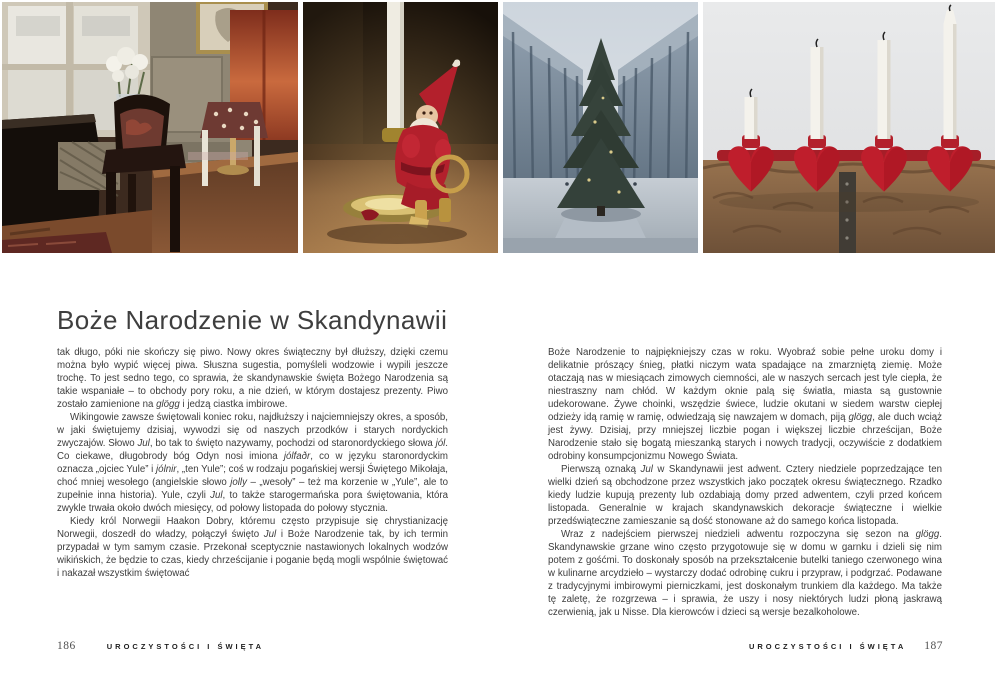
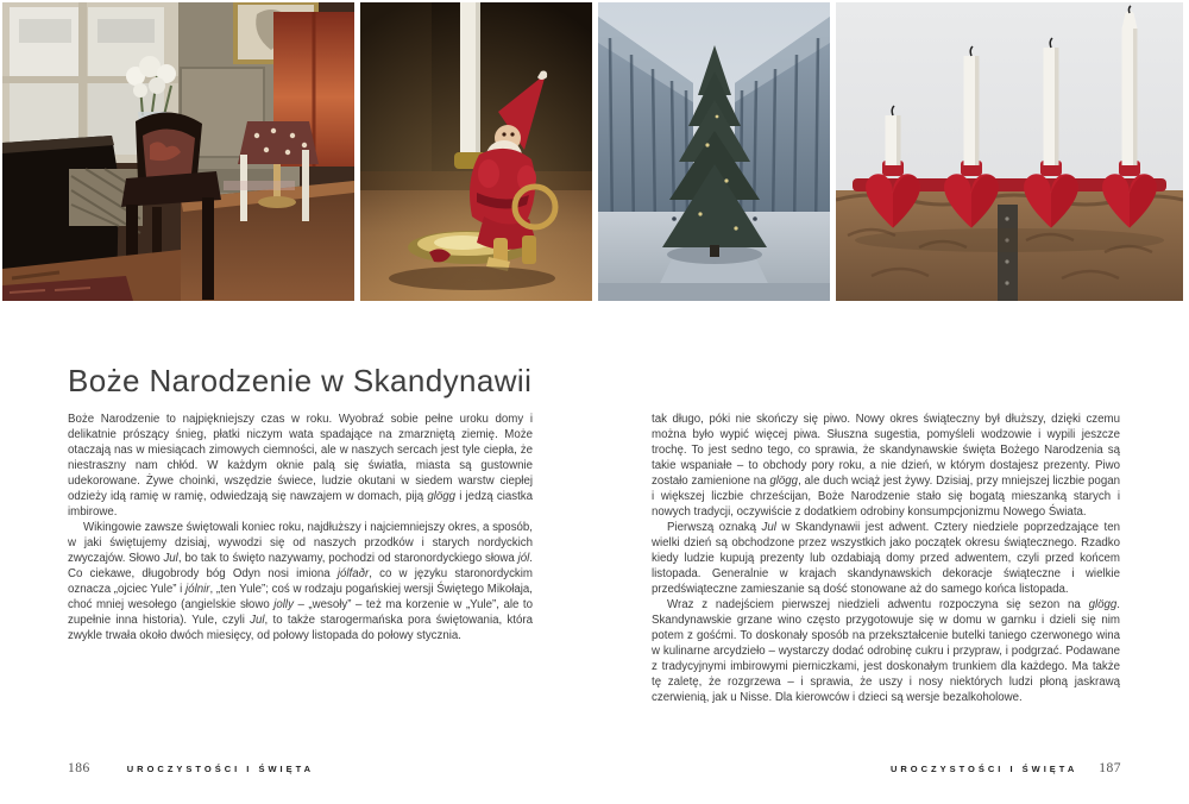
  Boże Narodzenie w Skandynawii
- tak długo, póki nie skończy się piwo. Nowy okres świąteczny był dłuższy, dzięki czemu można było wypić więcej piwa. Słuszna sugestia, pomyśleli wodzowie i wypili jeszcze trochę. To jest sedno tego, co sprawia, że skandynawskie święta Bożego Narodzenia są takie wspaniałe – to obchody pory roku, a nie dzień, w którym dostajesz prezenty. Piwo zostało zamienione na glögg i jedzą ciastka imbirowe.
+ Boże Narodzenie to najpiękniejszy czas w roku. Wyobraź sobie pełne uroku domy i delikatnie prószący śnieg, płatki niczym wata spadające na zmarzniętą ziemię. Może otaczają nas w miesiącach zimowych ciemności, ale w naszych sercach jest tyle ciepła, że niestraszny nam chłód. W każdym oknie palą się światła, miasta są gustownie udekorowane. Żywe choinki, wszędzie świece, ludzie okutani w siedem warstw ciepłej odzieży idą ramię w ramię, odwiedzają się nawzajem w domach, piją glögg i jedzą ciastka imbirowe.
  Wikingowie zawsze świętowali koniec roku, najdłuższy i najciemniejszy okres, a sposób, w jaki świętujemy dzisiaj, wywodzi się od naszych przodków i starych nordyckich zwyczajów. Słowo Jul, bo tak to święto nazywamy, pochodzi od staronordyckiego słowa jól. Co ciekawe, długobrody bóg Odyn nosi imiona jólfaðr, co w języku staronordyckim oznacza „ojciec Yule” i jólnir, „ten Yule”; coś w rodzaju pogańskiej wersji Świętego Mikołaja, choć mniej wesołego (angielskie słowo jolly – „wesoły” – też ma korzenie w „Yule”, ale to zupełnie inna historia). Yule, czyli Jul, to także starogermańska pora świętowania, która zwykle trwała około dwóch miesięcy, od połowy listopada do połowy stycznia.
- Kiedy król Norwegii Haakon Dobry, któremu często przypisuje się chrystianizację Norwegii, doszedł do władzy, połączył święto Jul i Boże Narodzenie tak, by ich termin przypadał w tym samym czasie. Przekonał sceptycznie nastawionych lokalnych wodzów wikińskich, że będzie to czas, kiedy chrześcijanie i poganie będą mogli wspólnie świętować i nakazał wszystkim świętować
- Boże Narodzenie to najpiękniejszy czas w roku. Wyobraź sobie pełne uroku domy i delikatnie prószący śnieg, płatki niczym wata spadające na zmarzniętą ziemię. Może otaczają nas w miesiącach zimowych ciemności, ale w naszych sercach jest tyle ciepła, że niestraszny nam chłód. W każdym oknie palą się światła, miasta są gustownie udekorowane. Żywe choinki, wszędzie świece, ludzie okutani w siedem warstw ciepłej odzieży idą ramię w ramię, odwiedzają się nawzajem w domach, piją glögg, ale duch wciąż jest żywy. Dzisiaj, przy mniejszej liczbie pogan i większej liczbie chrześcijan, Boże Narodzenie stało się bogatą mieszanką starych i nowych tradycji, oczywiście z dodatkiem odrobiny konsumpcjonizmu Nowego Świata.
+ tak długo, póki nie skończy się piwo. Nowy okres świąteczny był dłuższy, dzięki czemu można było wypić więcej piwa. Słuszna sugestia, pomyśleli wodzowie i wypili jeszcze trochę. To jest sedno tego, co sprawia, że skandynawskie święta Bożego Narodzenia są takie wspaniałe – to obchody pory roku, a nie dzień, w którym dostajesz prezenty. Piwo zostało zamienione na glögg, ale duch wciąż jest żywy. Dzisiaj, przy mniejszej liczbie pogan i większej liczbie chrześcijan, Boże Narodzenie stało się bogatą mieszanką starych i nowych tradycji, oczywiście z dodatkiem odrobiny konsumpcjonizmu Nowego Świata.
  Pierwszą oznaką Jul w Skandynawii jest adwent. Cztery niedziele poprzedzające ten wielki dzień są obchodzone przez wszystkich jako początek okresu świątecznego. Rzadko kiedy ludzie kupują prezenty lub ozdabiają domy przed adwentem, czyli przed końcem listopada. Generalnie w krajach skandynawskich dekoracje świąteczne i wielkie przedświąteczne zamieszanie są dość stonowane aż do samego końca listopada.
  Wraz z nadejściem pierwszej niedzieli adwentu rozpoczyna się sezon na glögg. Skandynawskie grzane wino często przygotowuje się w domu w garnku i dzieli się nim potem z gośćmi. To doskonały sposób na przekształcenie butelki taniego czerwonego wina w kulinarne arcydzieło – wystarczy dodać odrobinę cukru i przypraw, i podgrzać. Podawane z tradycyjnymi imbirowymi pierniczkami, jest doskonałym trunkiem dla każdego. Ma także tę zaletę, że rozgrzewa – i sprawia, że uszy i nosy niektórych ludzi płoną jaskrawą czerwienią, jak u Nisse. Dla kierowców i dzieci są wersje bezalkoholowe.
  186
  UROCZYSTOŚCI I ŚWIĘTA
  UROCZYSTOŚCI I ŚWIĘTA
  187
